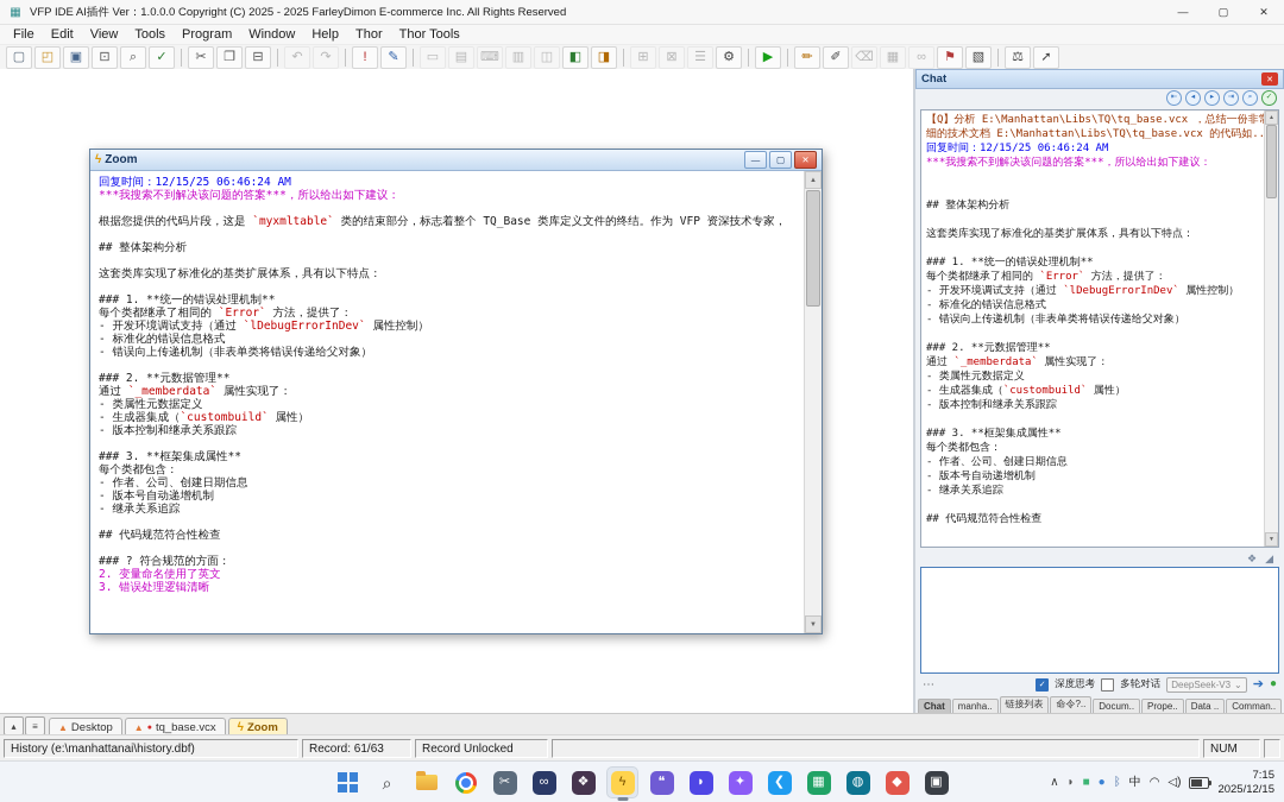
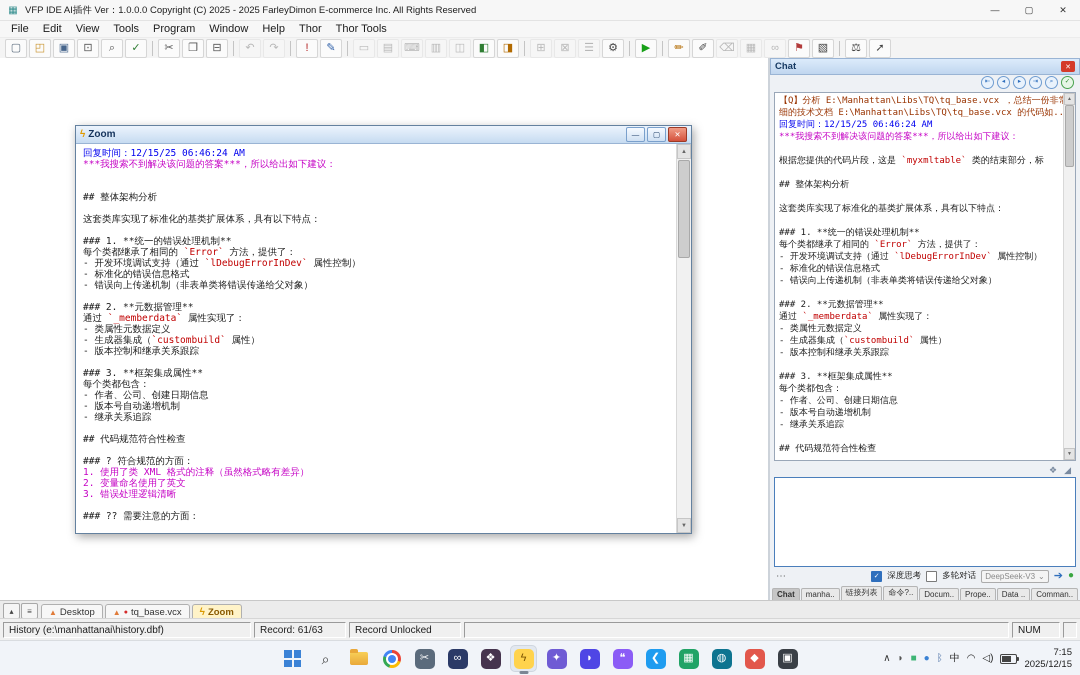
  ▦
  VFP IDE AI插件 Ver：1.0.0.0 Copyright (C) 2025 - 2025 FarleyDimon E-commerce Inc. All Rights Reserved
  —
  ▢
  ✕
  File
  Edit
  View
  Tools
  Program
  Window
  Help
  Thor
  Thor Tools
  ▢
  ◰
  ▣
  ⊡
  ⌕
  ✓
  ✂
  ❐
  ⊟
  ↶
  ↷
  !
  ✎
  ▭
  ▤
  ⌨
  ▥
  ◫
  ◧
  ◨
  ⊞
  ⊠
  ☰
  ⚙
  ▶
  ✏
  ✐
  ⌫
  ▦
  ∞
  ⚑
  ▧
  ⚖
  ➚
  ϟ
  Zoom
  —
  ▢
  ✕
  回复时间：12/15/25 06:46:24 AM
  ***我搜索不到解决该问题的答案***，所以给出如下建议：
- 根据您提供的代码片段，这是 `myxmltable` 类的结束部分，标志着整个 TQ_Base 类库定义文件的终结。作为 VFP 资深技术专家，
  ## 整体架构分析
  这套类库实现了标准化的基类扩展体系，具有以下特点：
  ### 1. **统一的错误处理机制**
  每个类都继承了相同的 `Error` 方法，提供了：
  - 开发环境调试支持（通过 `lDebugErrorInDev` 属性控制）
  - 标准化的错误信息格式
  - 错误向上传递机制（非表单类将错误传递给父对象）
  ### 2. **元数据管理**
  通过 `_memberdata` 属性实现了：
  - 类属性元数据定义
  - 生成器集成（`custombuild` 属性）
  - 版本控制和继承关系跟踪
  ### 3. **框架集成属性**
  每个类都包含：
  - 作者、公司、创建日期信息
  - 版本号自动递增机制
  - 继承关系追踪
  ## 代码规范符合性检查
  ### ? 符合规范的方面：
+ 1. 使用了类 XML 格式的注释（虽然格式略有差异）
  2. 变量命名使用了英文
  3. 错误处理逻辑清晰
+ ### ?? 需要注意的方面：
  Chat
  【Q】分析 E:\Manhattan\Libs\TQ\tq_base.vcx ，总结一份非
  细的技术文档 E:\Manhattan\Libs\TQ\tq_base.vcx 的代码如..
  回复时间：12/15/25 06:46:24 AM
  ***我搜索不到解决该问题的答案***，所以给出如下建议：
+ 根据您提供的代码片段，这是 `myxmltable` 类的结束部分，标
  ## 整体架构分析
  这套类库实现了标准化的基类扩展体系，具有以下特点：
  ### 1. **统一的错误处理机制**
  每个类都继承了相同的 `Error` 方法，提供了：
  - 开发环境调试支持（通过 `lDebugErrorInDev` 属性控制）
  - 标准化的错误信息格式
  - 错误向上传递机制（非表单类将错误传递给父对象）
  ### 2. **元数据管理**
  通过 `_memberdata` 属性实现了：
  - 类属性元数据定义
  - 生成器集成（`custombuild` 属性）
  - 版本控制和继承关系跟踪
  ### 3. **框架集成属性**
  每个类都包含：
  - 作者、公司、创建日期信息
  - 版本号自动递增机制
  - 继承关系追踪
  ## 代码规范符合性检查
  ❖
  ◢
  ⋯
  深度思考
  多轮对话
  DeepSeek-V3
  ⌄
  ➔
  ●
  Chat
  manha..
  链接列表
  命令?..
  Docum..
  Prope..
  Data ..
  Comman..
  ▴
  ≡
  ▲
  Desktop
  ▲
  tq_base.vcx
  ϟ
  Zoom
  History (e:\manhattanai\history.dbf)
  Record: 61/63
  Record Unlocked
  NUM
  ⌕
  ✂
  ∞
  ❖
  ϟ
- ❝
+ ✦
  ◗
- ✦
+ ❝
  ❮
  ▦
  ◍
  ◆
  ▣
  ∧
  ◗
  ■
  ●
  ᛒ
  中
  ◠
  ◁)
  7:15
  2025/12/15
